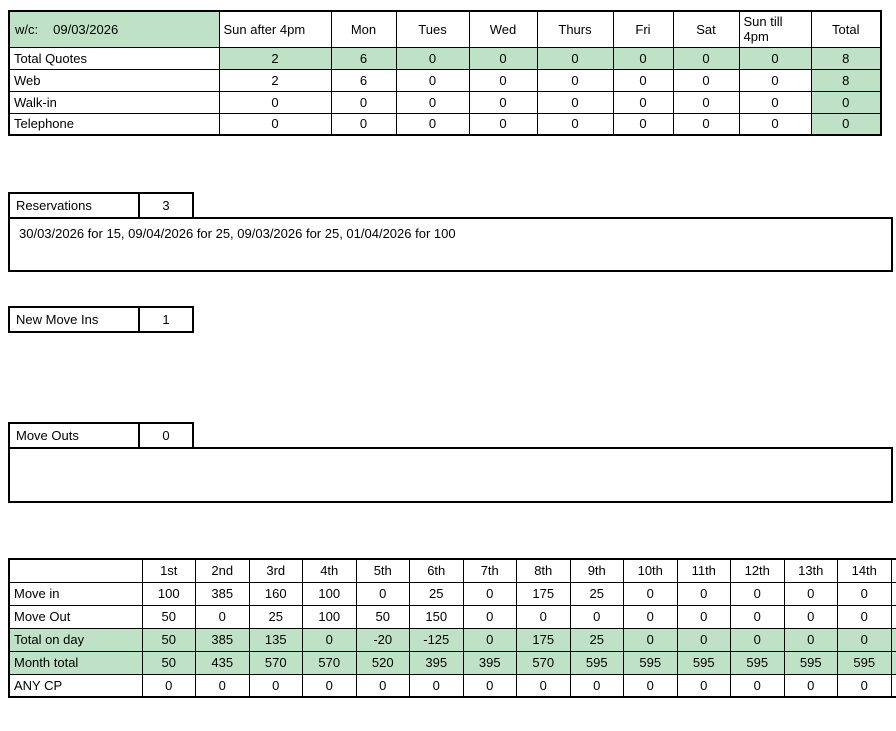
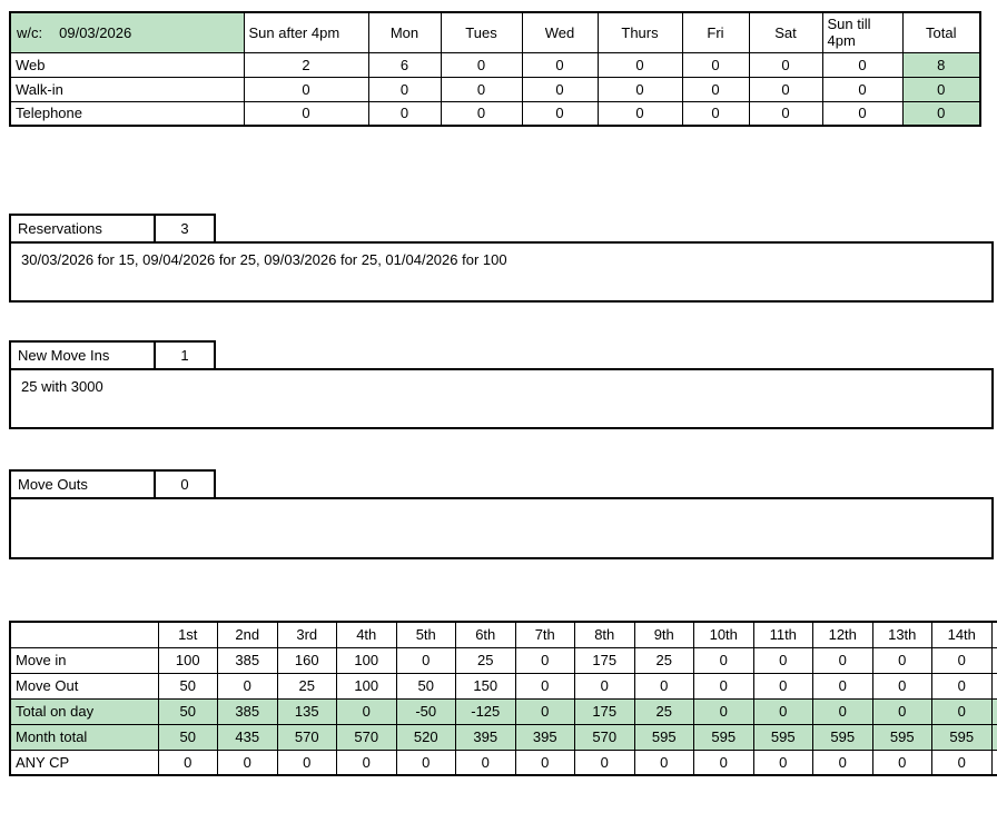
  w/c: 09/03/2026	Sun after 4pm	Mon	Tues	Wed	Thurs	Fri	Sat	Sun till 4pm	Total
- Total Quotes	2	6	0	0	0	0	0	0	8
  Web	2	6	0	0	0	0	0	0	8
  Walk-in	0	0	0	0	0	0	0	0	0
  Telephone	0	0	0	0	0	0	0	0	0
  Reservations
  3
  30/03/2026 for 15, 09/04/2026 for 25, 09/03/2026 for 25, 01/04/2026 for 100
  New Move Ins
  1
+ 25 with 3000
  Move Outs
  0
  	1st	2nd	3rd	4th	5th	6th	7th	8th	9th	10th	11th	12th	13th	14th
  Move in	100	385	160	100	0	25	0	175	25	0	0	0	0	0
  Move Out	50	0	25	100	50	150	0	0	0	0	0	0	0	0
- Total on day	50	385	135	0	-20	-125	0	175	25	0	0	0	0	0
+ Total on day	50	385	135	0	-50	-125	0	175	25	0	0	0	0	0
  Month total	50	435	570	570	520	395	395	570	595	595	595	595	595	595
  ANY CP	0	0	0	0	0	0	0	0	0	0	0	0	0	0
